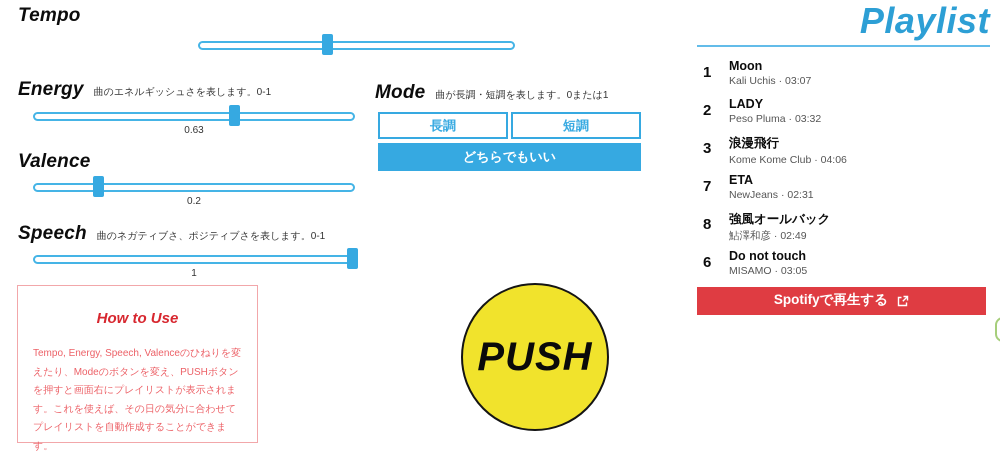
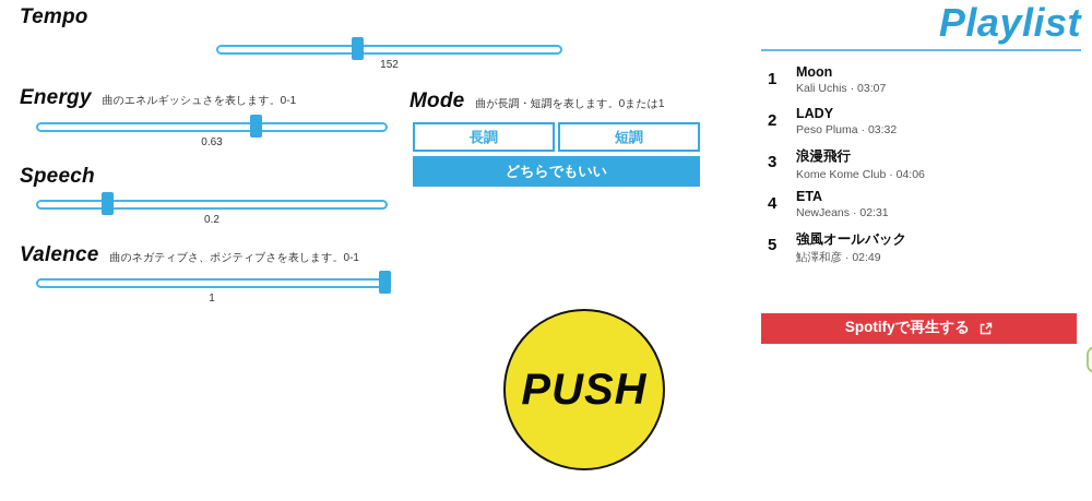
  Tempo
+ 152
  Energy
  曲のエネルギッシュさを表します。0-1
  0.63
- Valence
+ Speech
  0.2
- Speech
+ Valence
  曲のネガティブさ、ポジティブさを表します。0-1
  1
- How to Use
- Tempo, Energy, Speech, Valenceのひねりを変えたり、Modeのボタンを変え、PUSHボタンを押すと画面右にプレイリストが表示されます。これを使えば、その日の気分に合わせてプレイリストを自動作成することができます。
  Mode
  曲が長調・短調を表します。0または1
  長調
  短調
  どちらでもいい
  PUSH
  Playlist
  1
  Moon
  Kali Uchis · 03:07
  2
  LADY
  Peso Pluma · 03:32
  3
  浪漫飛行
  Kome Kome Club · 04:06
- 7
+ 4
  ETA
  NewJeans · 02:31
- 8
+ 5
  強風オールバック
  鮎澤和彦 · 02:49
- 6
- Do not touch
- MISAMO · 03:05
  Spotifyで再生する
